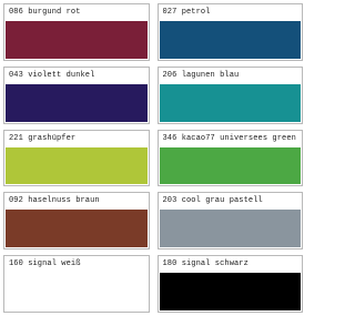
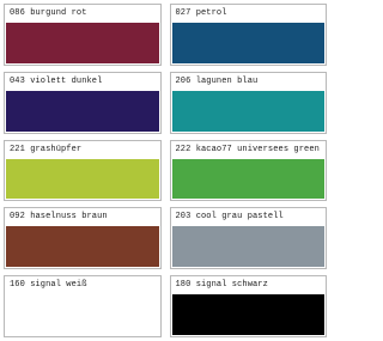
  086 burgund rot
  027 petrol
  043 violett dunkel
  206 lagunen blau
  221 grashüpfer
- 346 kacao77 universees green
+ 222 kacao77 universees green
  092 haselnuss braun
  203 cool grau pastell
  160 signal weiß
  180 signal schwarz
